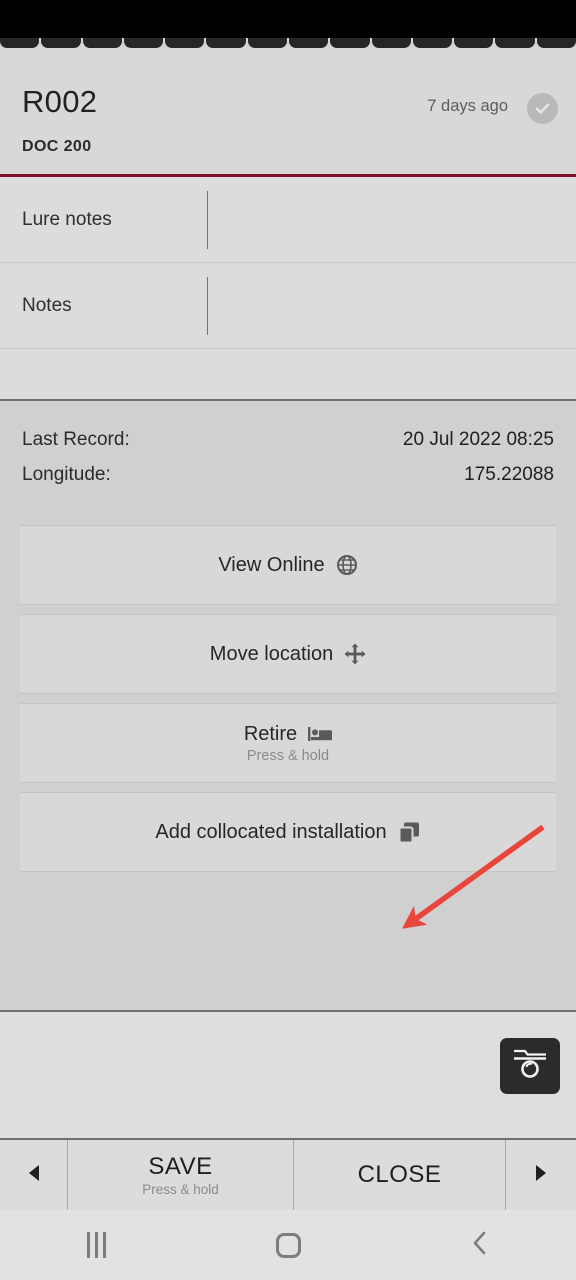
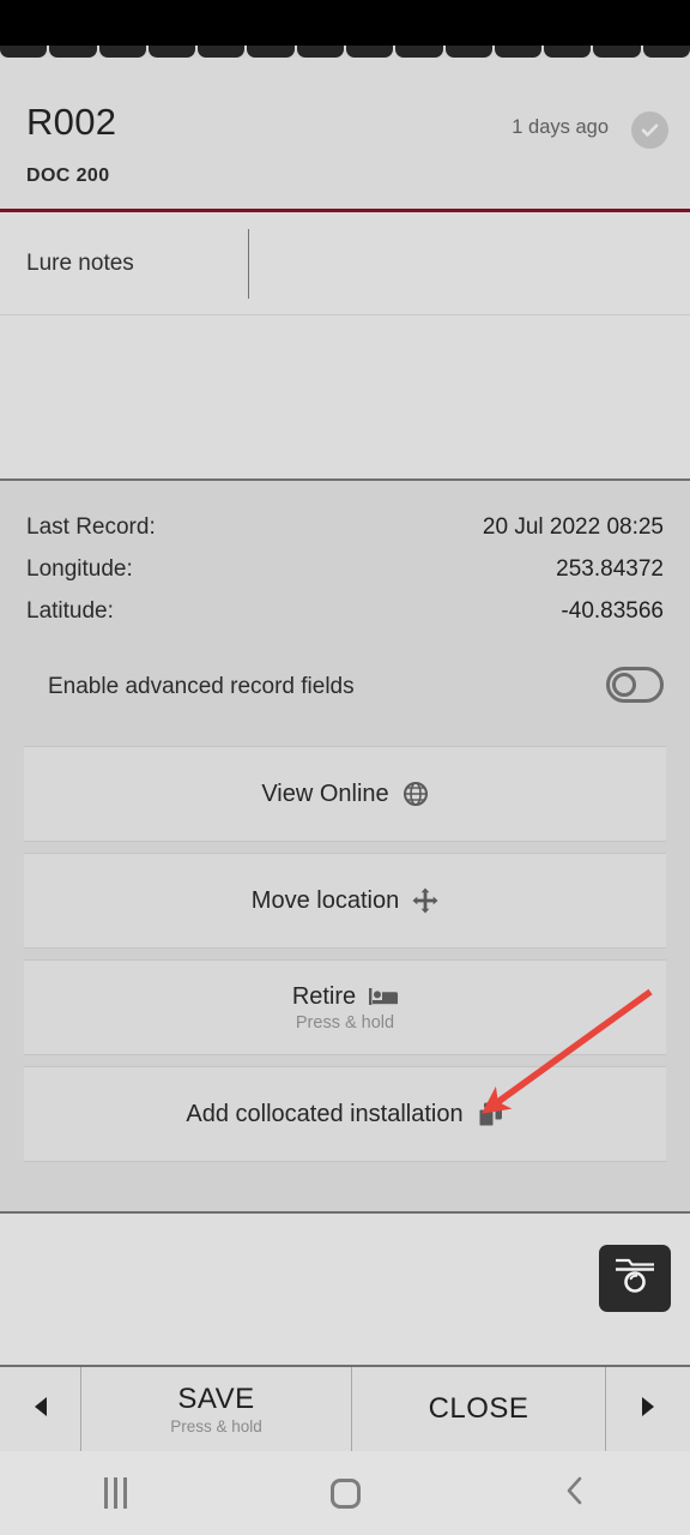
  R002
  DOC 200
- 7 days ago
+ 1 days ago
  Lure notes
- Notes
  Last Record:
  20 Jul 2022 08:25
  Longitude:
- 175.22088
+ 253.84372
+ Latitude:
+ -40.83566
+ Enable advanced record fields
  View Online
  Move location
  Retire
  Press & hold
  Add collocated installation
  SAVE
  Press & hold
  CLOSE
